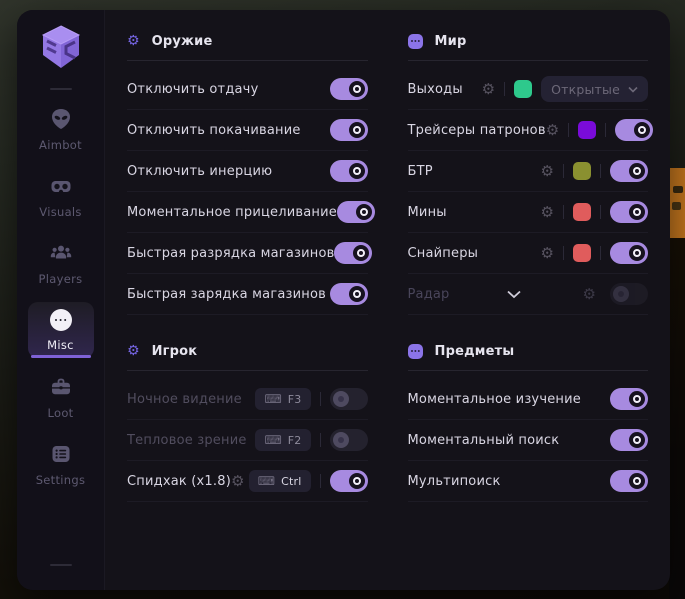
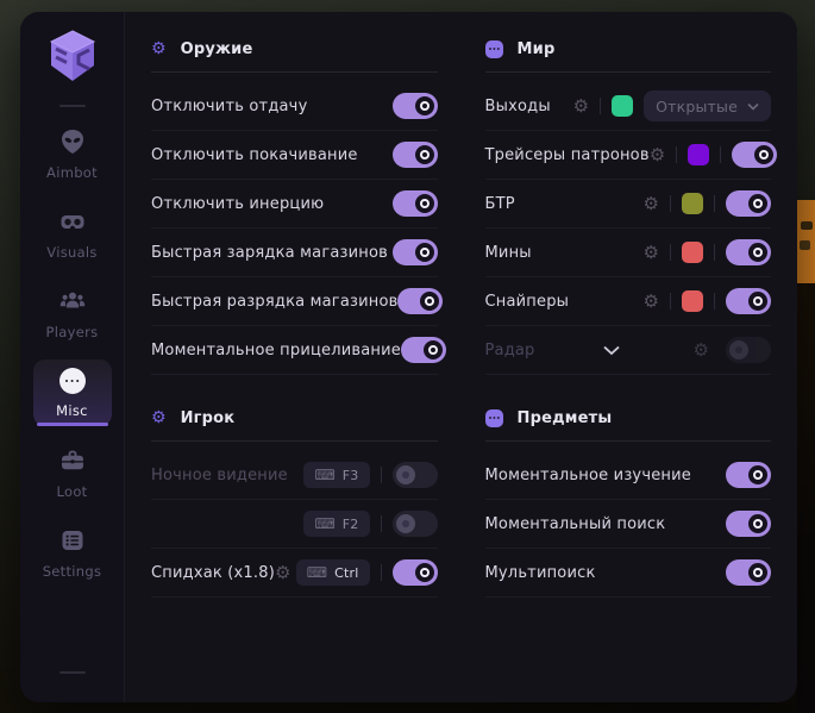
  Aimbot
  Visuals
  Players
  Misc
  Loot
  Settings
  ⚙
  Оружие
  Отключить отдачу
  Отключить покачивание
  Отключить инерцию
- Моментальное прицеливание
+ Быстрая зарядка магазинов
  Быстрая разрядка магазинов
- Быстрая зарядка магазинов
+ Моментальное прицеливание
  ⚙
  Игрок
  Ночное видение
  ⌨
  F3
- Тепловое зрение
  ⌨
  F2
  Спидхак (x1.8)
  ⚙
  ⌨
  Ctrl
  Мир
  Выходы
  ⚙
  Открытые
  Трейсеры патронов
  ⚙
  БТР
  ⚙
  Мины
  ⚙
  Снайперы
  ⚙
  Радар
  ⚙
  Предметы
  Моментальное изучение
  Моментальный поиск
  Мультипоиск
